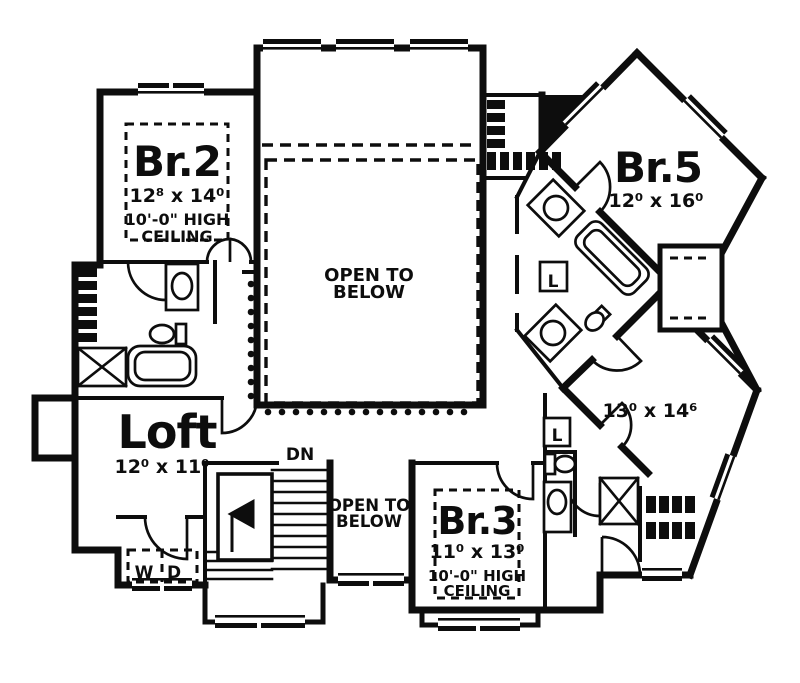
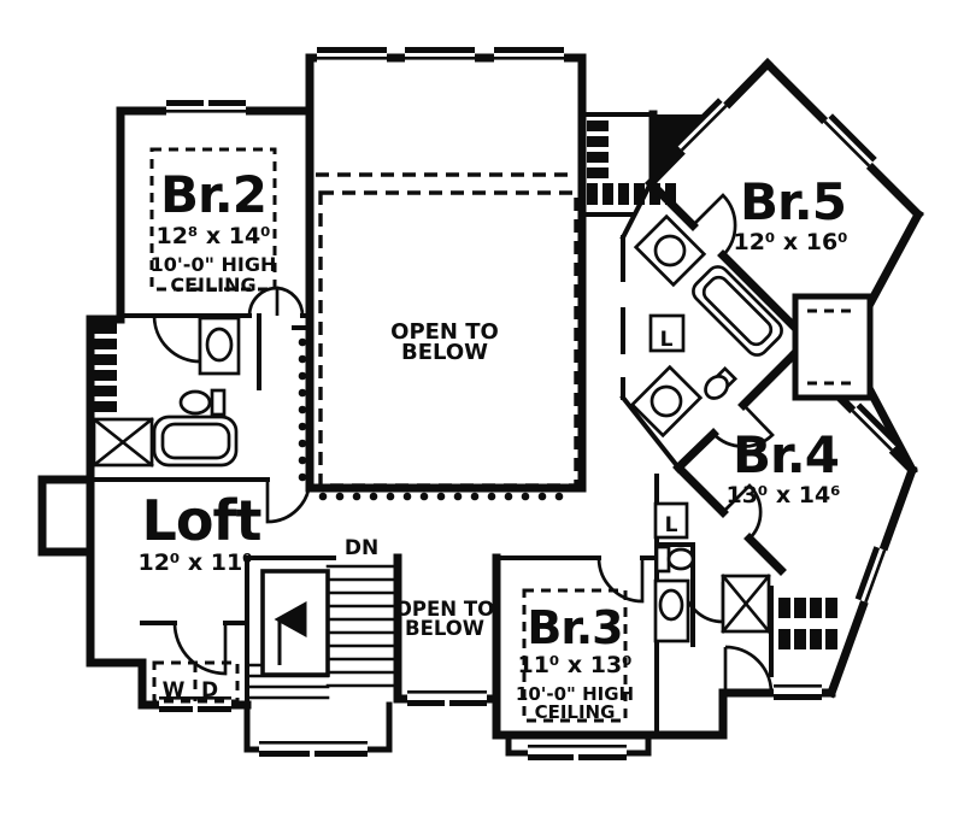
  Br.2
  12⁸ x 14⁰
  10'-0" HIGH
  CEILING
  Br.5
  12⁰ x 16⁰
+ Br.4
  13⁰ x 14⁶
  Br.3
  11⁰ x 13⁰
  10'-0" HIGH
  CEILING
  Loft
  12⁰ x 11⁰
  OPEN TO
  BELOW
  OPEN TO
  BELOW
  DN
  W
  D
  L
  L
